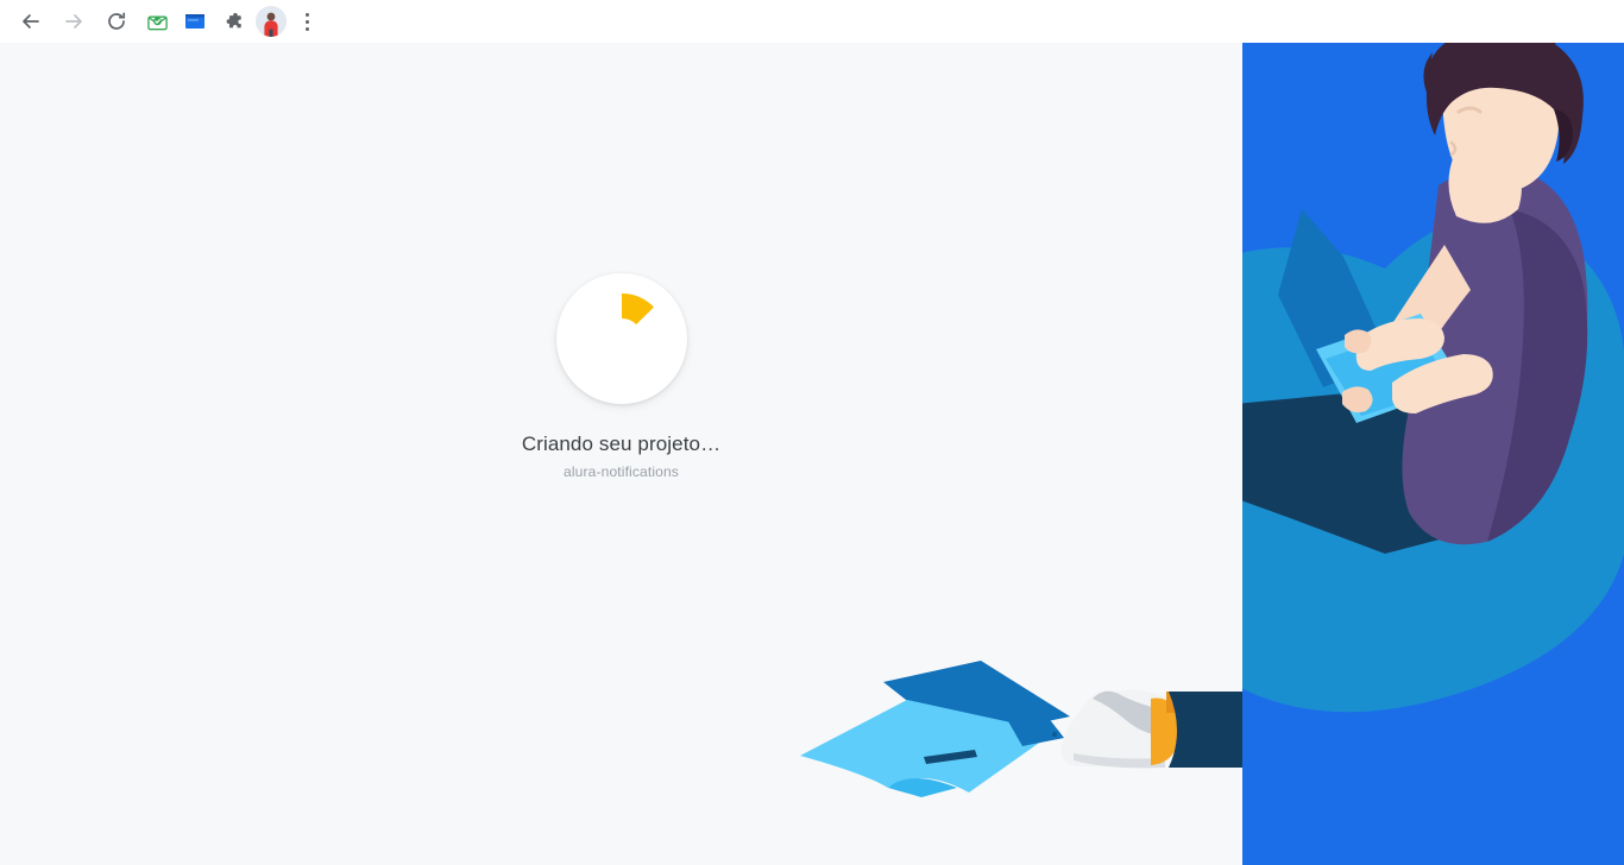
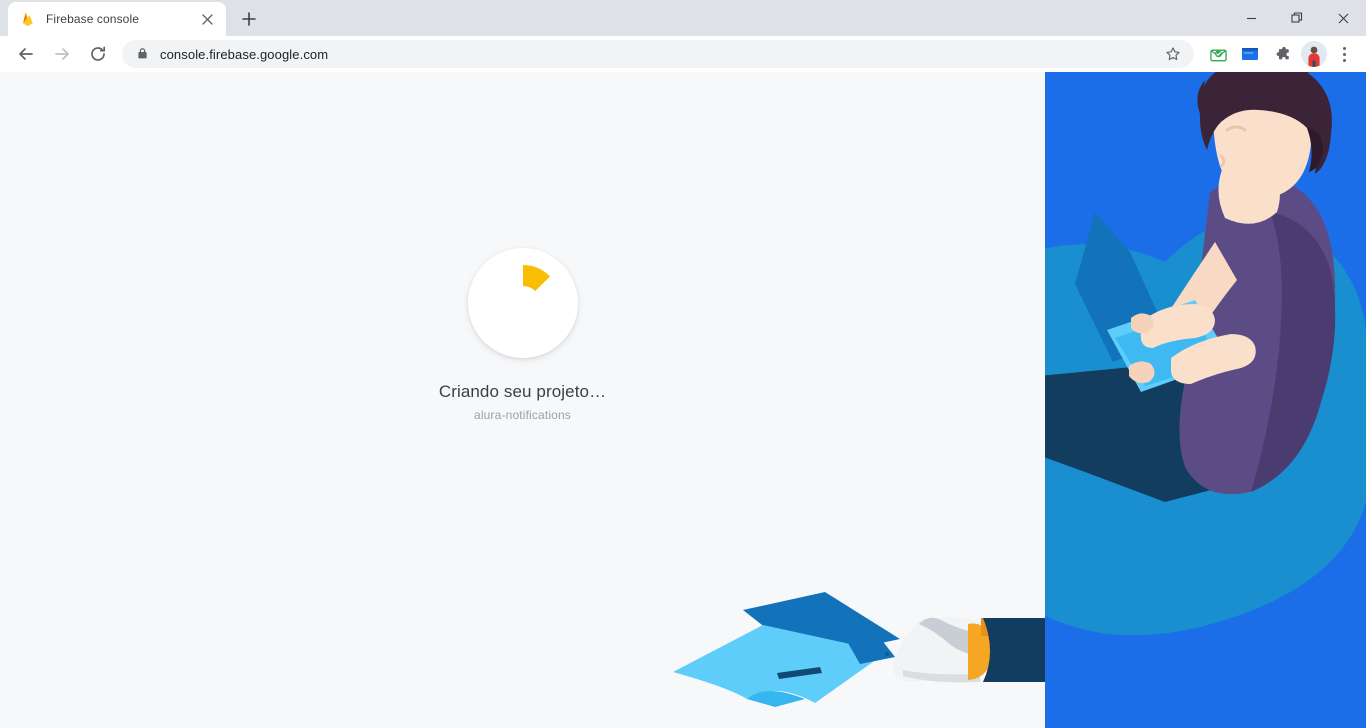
+ Firebase console
+ console.firebase.google.com
  Criando seu projeto…
  alura-notifications
